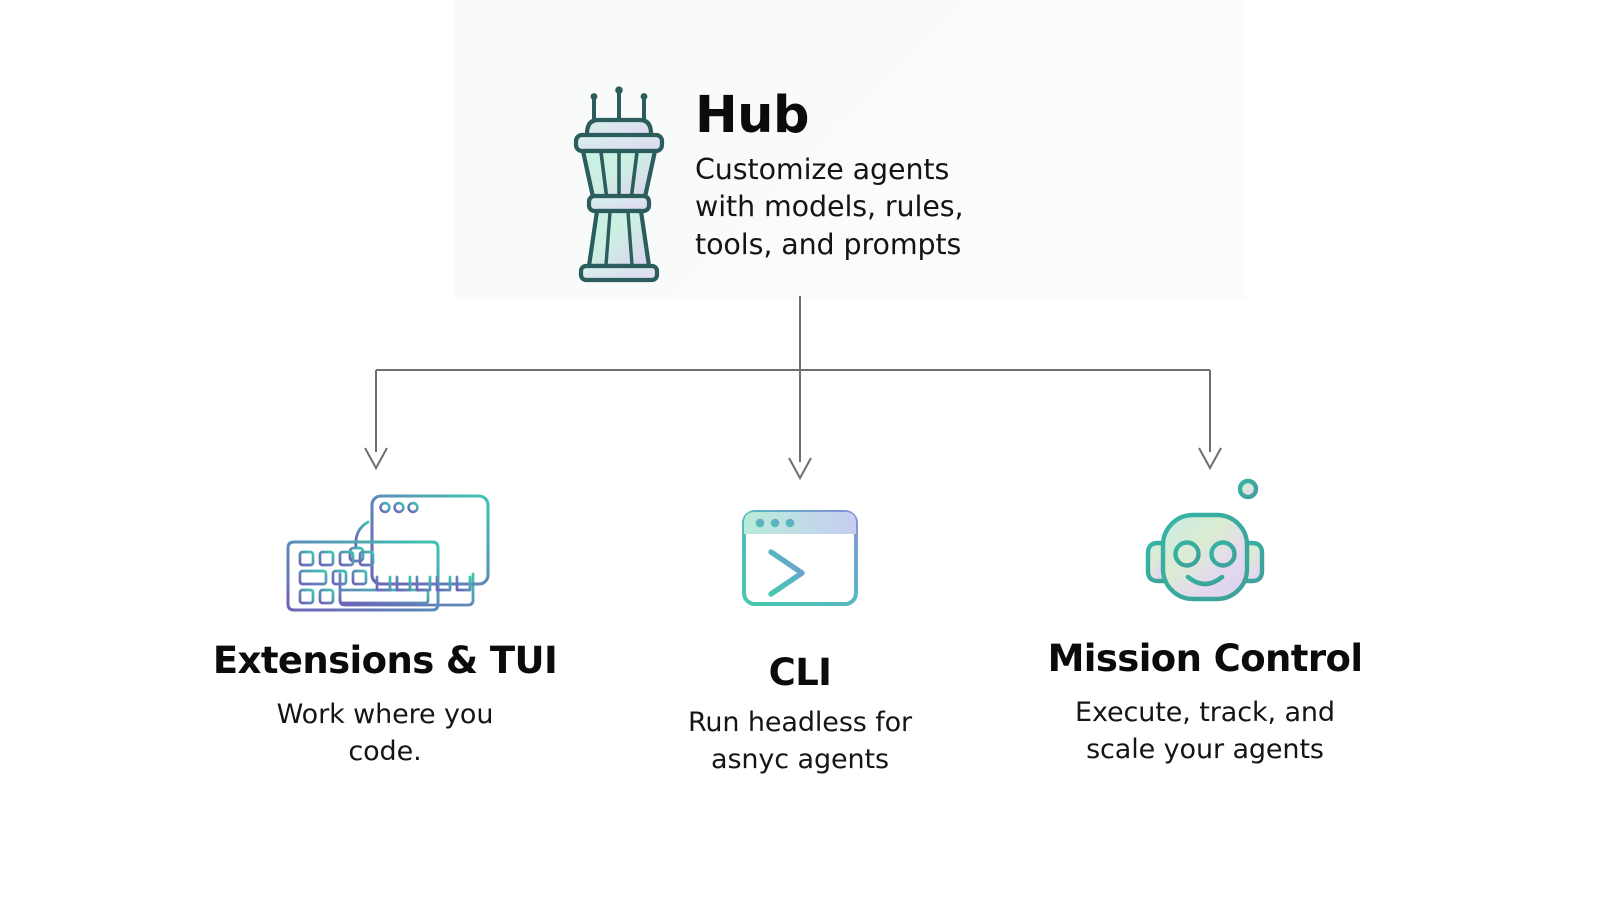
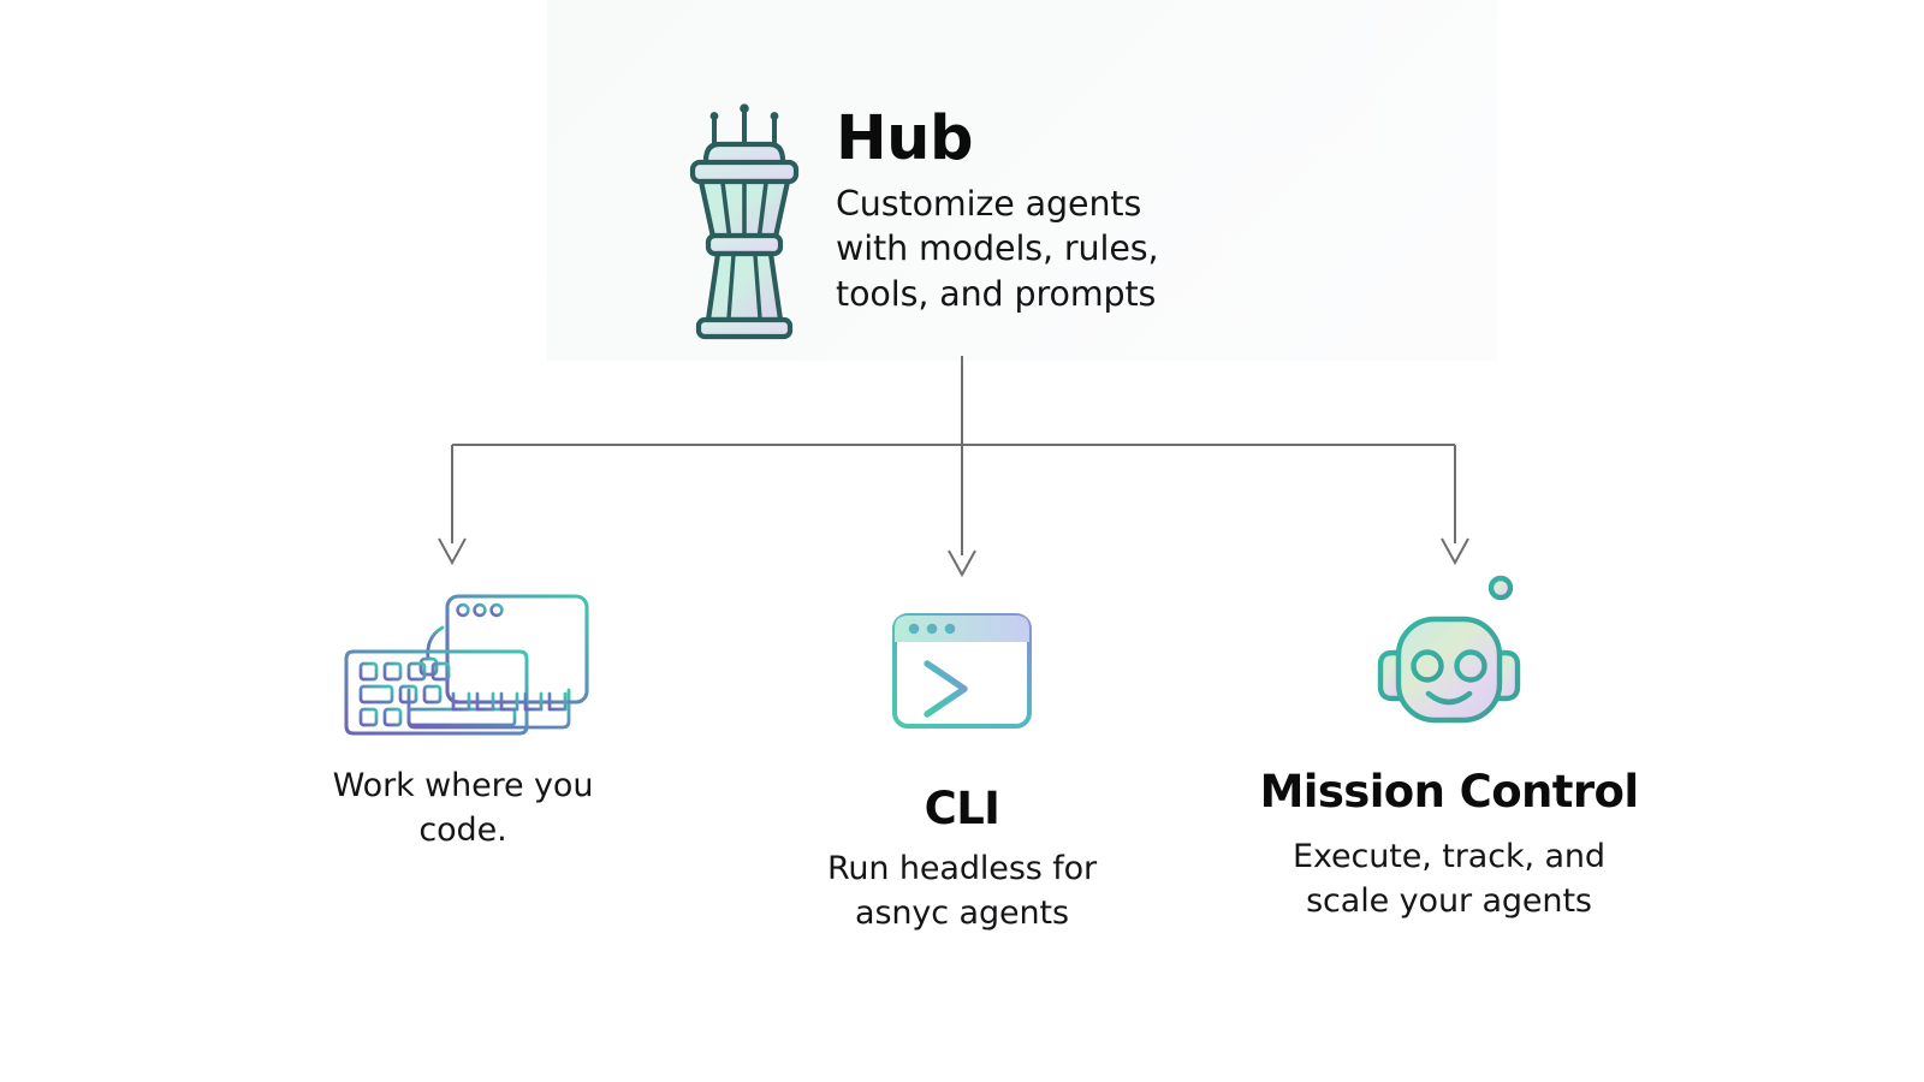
  Hub
  Customize agents
  with models, rules,
  tools, and prompts
- Extensions & TUI
  Work where you
  code.
  CLI
  Run headless for
  asnyc agents
  Mission Control
  Execute, track, and
  scale your agents
